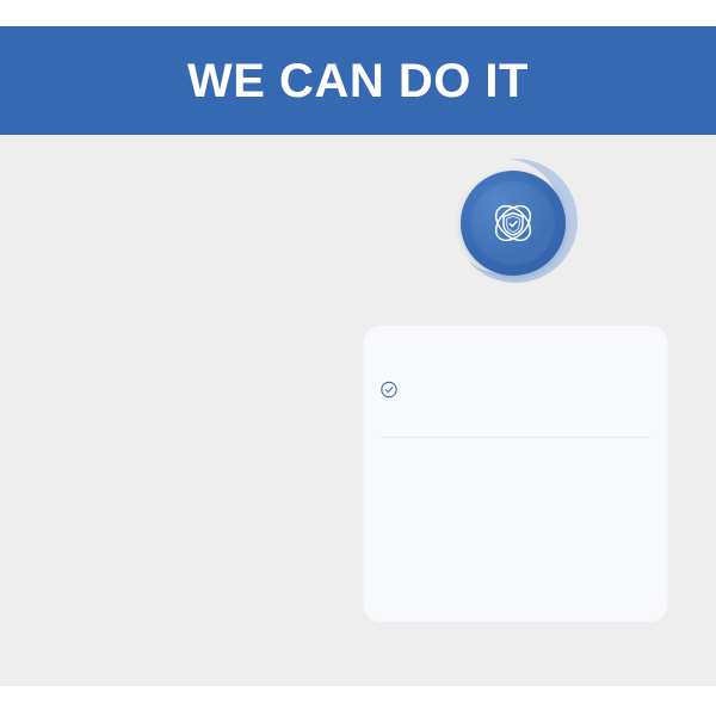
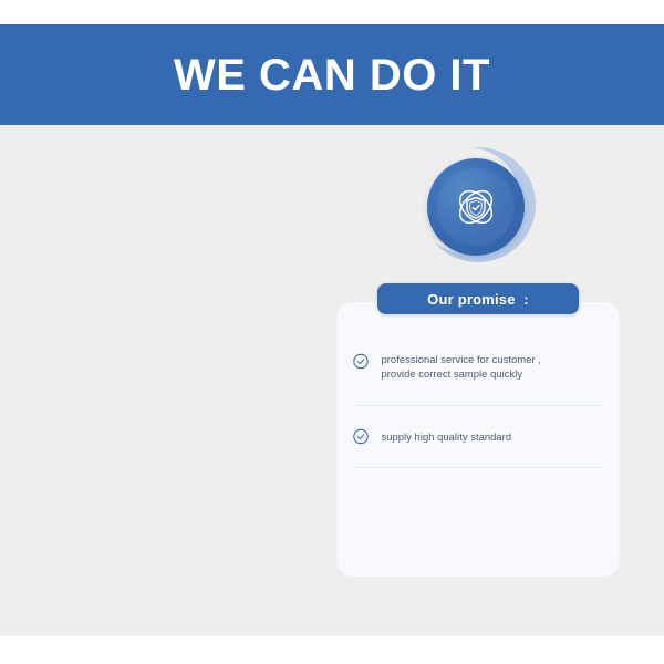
  WE CAN DO IT
+ Our promise :
+ professional service for customer ,
+ provide correct sample quickly
+ supply high quality standard
